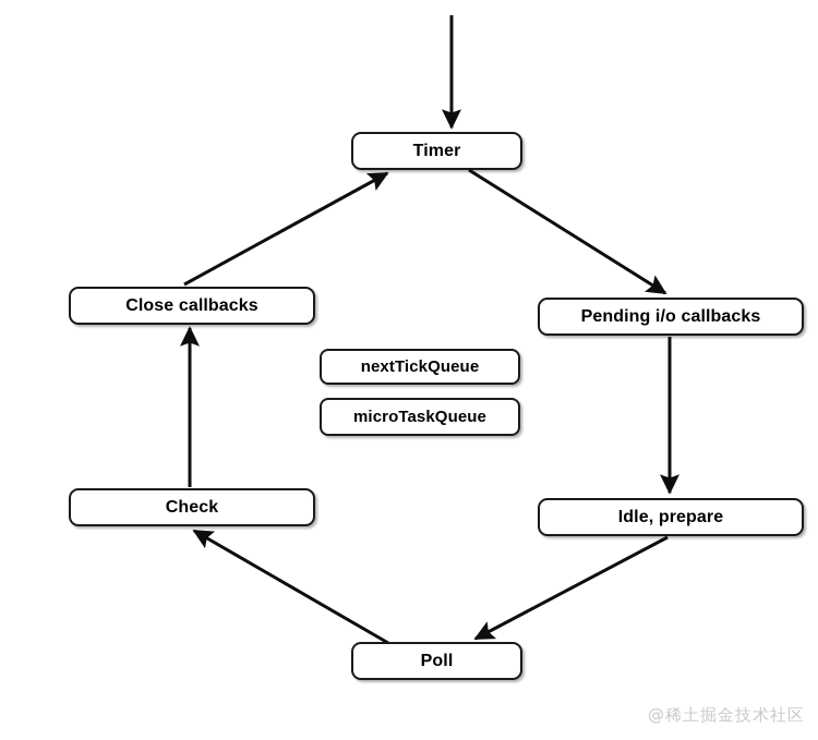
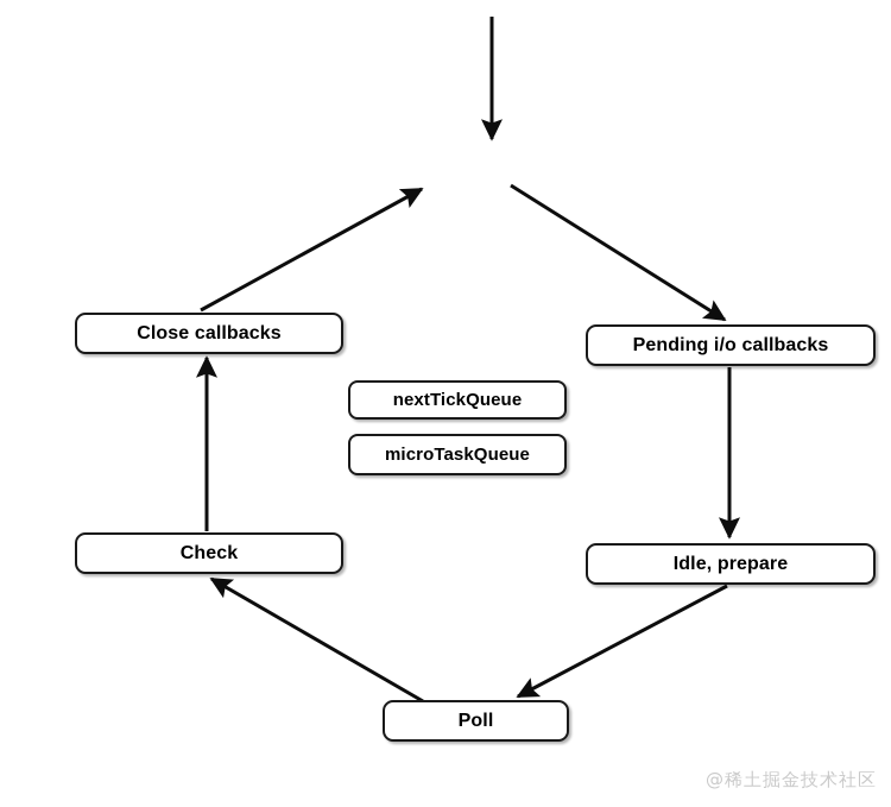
- Timer
  Pending i/o callbacks
  Idle, prepare
  Poll
  Check
  Close callbacks
  nextTickQueue
  microTaskQueue
  @稀土掘金技术社区
